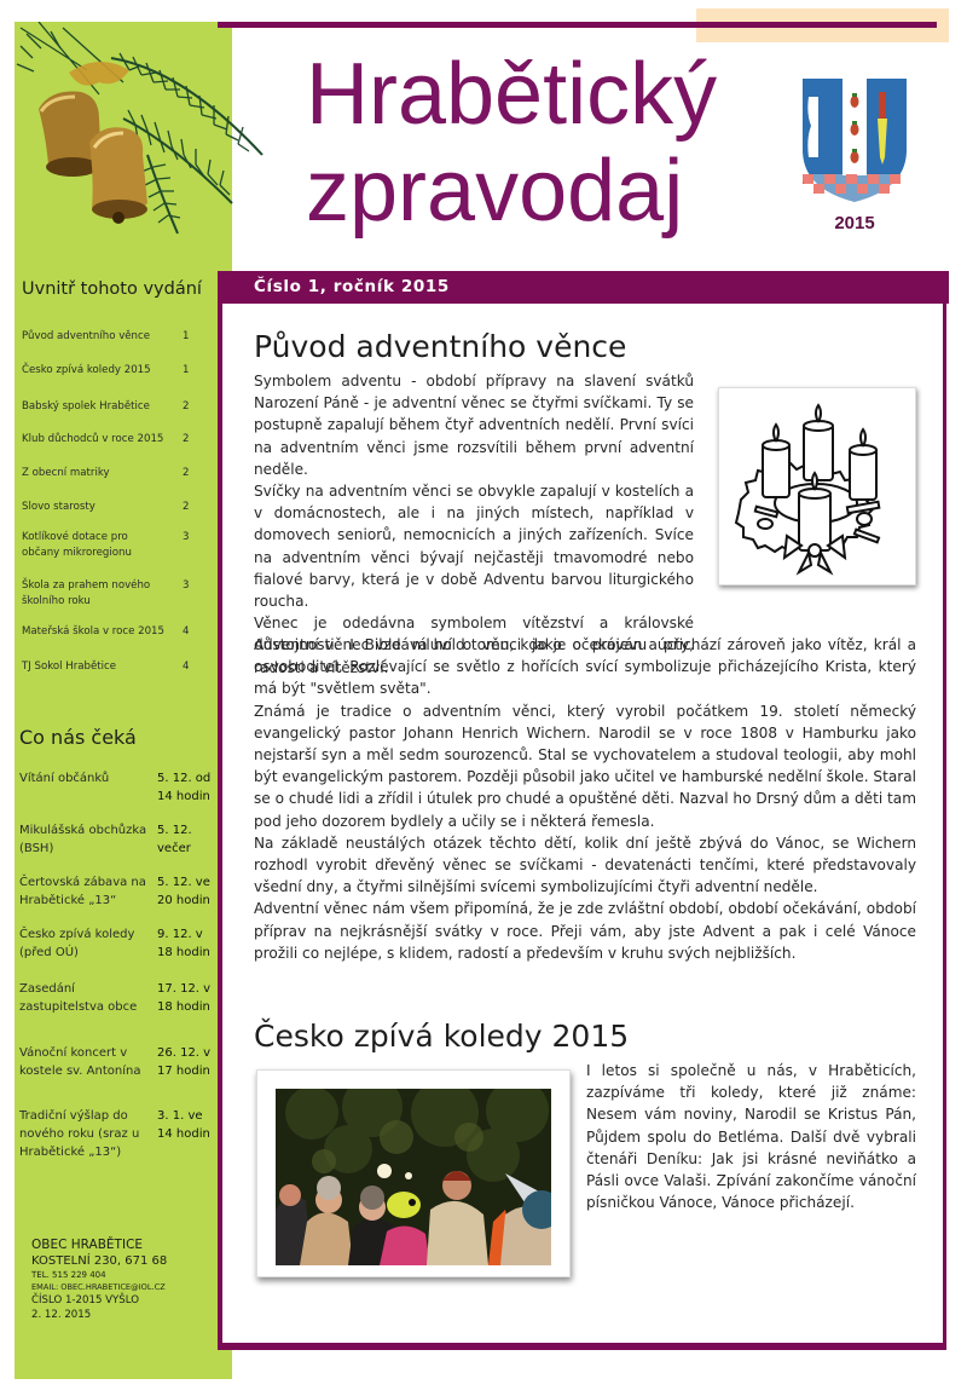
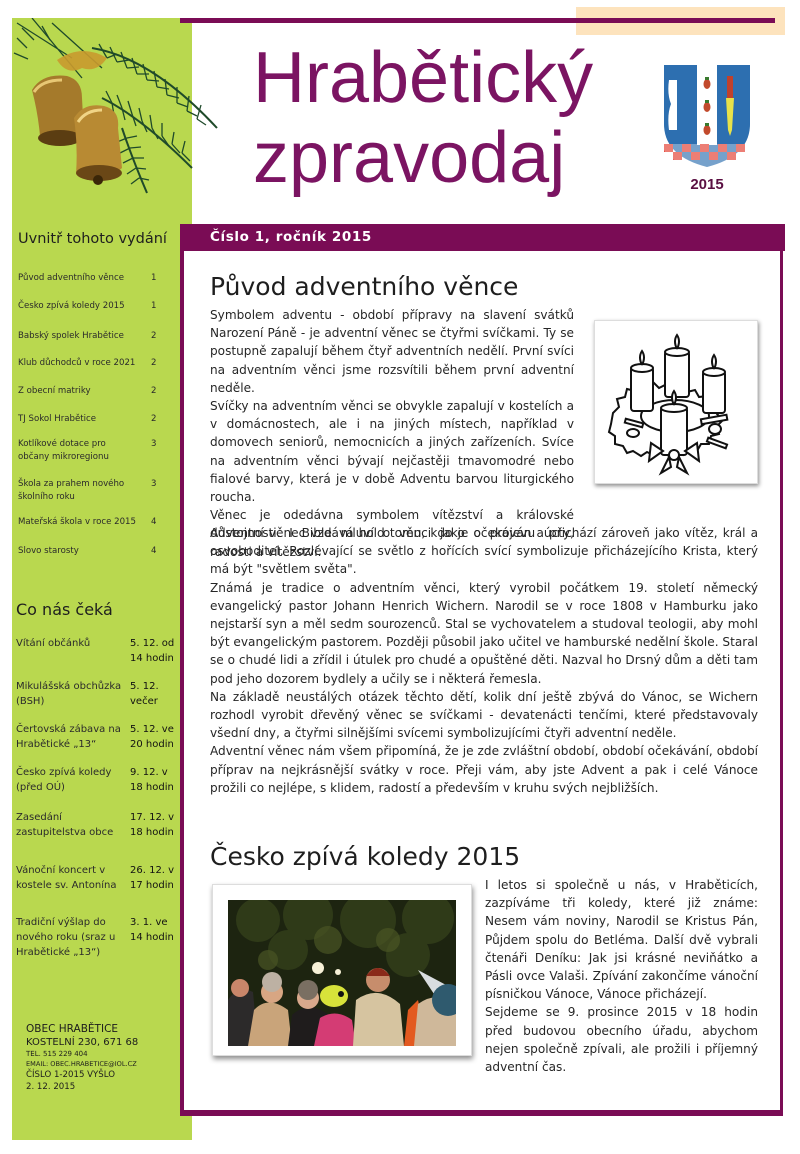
  Uvnitř tohoto vydání
  Původ adventního věnce
  1
  Česko zpívá koledy 2015
  1
  Babský spolek Hrabětice
  2
- Klub důchodců v roce 2015
+ Klub důchodců v roce 2021
  2
  Z obecní matriky
  2
- Slovo starosty
+ TJ Sokol Hrabětice
  2
  Kotlíkové dotace pro občany mikroregionu
  3
  Škola za prahem nového školního roku
  3
  Mateřská škola v roce 2015
  4
- TJ Sokol Hrabětice
+ Slovo starosty
  4
  Co nás čeká
  Vítání občánků
  5. 12. od 14 hodin
  Mikulášská obchůzka (BSH)
  5. 12. večer
  Čertovská zábava na Hrabětické „13“
  5. 12. ve 20 hodin
  Česko zpívá koledy (před OÚ)
  9. 12. v 18 hodin
  Zasedání zastupitelstva obce
  17. 12. v 18 hodin
  Vánoční koncert v kostele sv. Antonína
  26. 12. v 17 hodin
  Tradiční výšlap do nového roku (sraz u Hrabětické „13“)
  3. 1. ve 14 hodin
  OBEC HRABĚTICE
  KOSTELNÍ 230, 671 68
  TEL. 515 229 404
  EMAIL: OBEC.HRABETICE@IOL.CZ
  ČÍSLO 1-2015 VYŠLO
  2. 12. 2015
  Hrabětický
  zpravodaj
  2015
  Číslo 1, ročník 2015
  Původ adventního věnce
  Symbolem adventu - období přípravy na slavení svátků Narození Páně - je adventní věnec se čtyřmi svíčkami. Ty se postupně zapalují během čtyř adventních nedělí. První svíci na adventním věnci jsme rozsvítili během první adventní neděle.
  Svíčky na adventním věnci se obvykle zapalují v kostelích a v domácnostech, ale i na jiných místech, například v domovech seniorů, nemocnicích a jiných zařízeních. Svíce na adventním věnci bývají nejčastěji tmavomodré nebo fialové barvy, která je v době Adventu barvou liturgického roucha.
  Věnec je odedávna symbolem vítězství a královské důstojnosti. I Bible mluví o věnci jako o projevu úcty, radosti a vítězství.
  Adventní věnec vzdává hold tomu, kdo je očekáván a přichází zároveň jako vítěz, král a osvoboditel. Rozlévající se světlo z hořících svící symbolizuje přicházejícího Krista, který má být "světlem světa".
  Známá je tradice o adventním věnci, který vyrobil počátkem 19. století německý evangelický pastor Johann Henrich Wichern. Narodil se v roce 1808 v Hamburku jako nejstarší syn a měl sedm sourozenců. Stal se vychovatelem a studoval teologii, aby mohl být evangelickým pastorem. Později působil jako učitel ve hamburské nedělní škole. Staral se o chudé lidi a zřídil i útulek pro chudé a opuštěné děti. Nazval ho Drsný dům a děti tam pod jeho dozorem bydlely a učily se i některá řemesla.
  Na základě neustálých otázek těchto dětí, kolik dní ještě zbývá do Vánoc, se Wichern rozhodl vyrobit dřevěný věnec se svíčkami - devatenácti tenčími, které představovaly všední dny, a čtyřmi silnějšími svícemi symbolizujícími čtyři adventní neděle.
  Adventní věnec nám všem připomíná, že je zde zvláštní období, období očekávání, období příprav na nejkrásnější svátky v roce. Přeji vám, aby jste Advent a pak i celé Vánoce prožili co nejlépe, s klidem, radostí a především v kruhu svých nejbližších.
  Česko zpívá koledy 2015
  I letos si společně u nás, v Hraběticích, zazpíváme tři koledy, které již známe: Nesem vám noviny, Narodil se Kristus Pán, Půjdem spolu do Betléma. Další dvě vybrali čtenáři Deníku: Jak jsi krásné neviňátko a Pásli ovce Valaši. Zpívání zakončíme vánoční písničkou Vánoce, Vánoce přicházejí.
+ Sejdeme se 9. prosince 2015 v 18 hodin před budovou obecního úřadu, abychom nejen společně zpívali, ale prožili i příjemný adventní čas.
